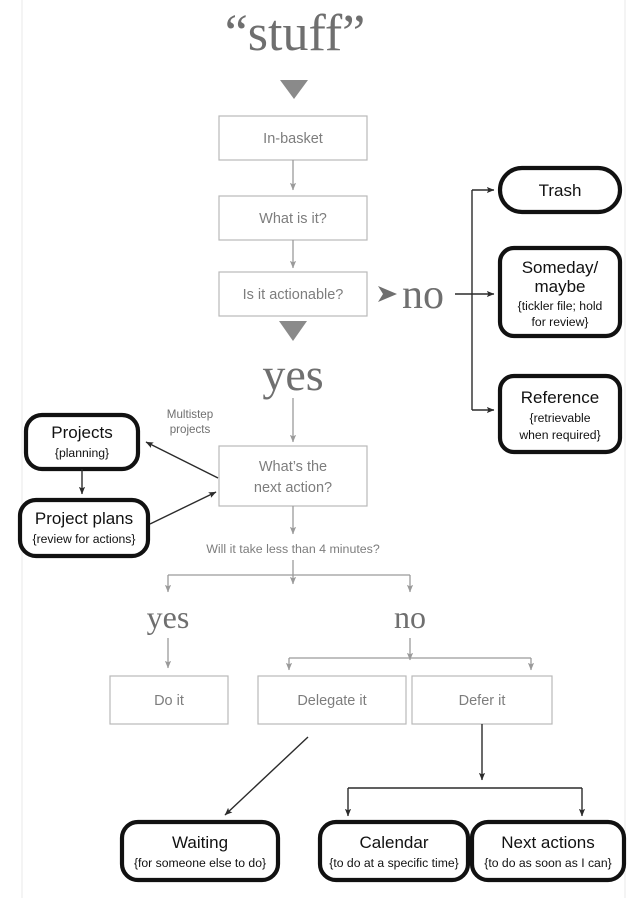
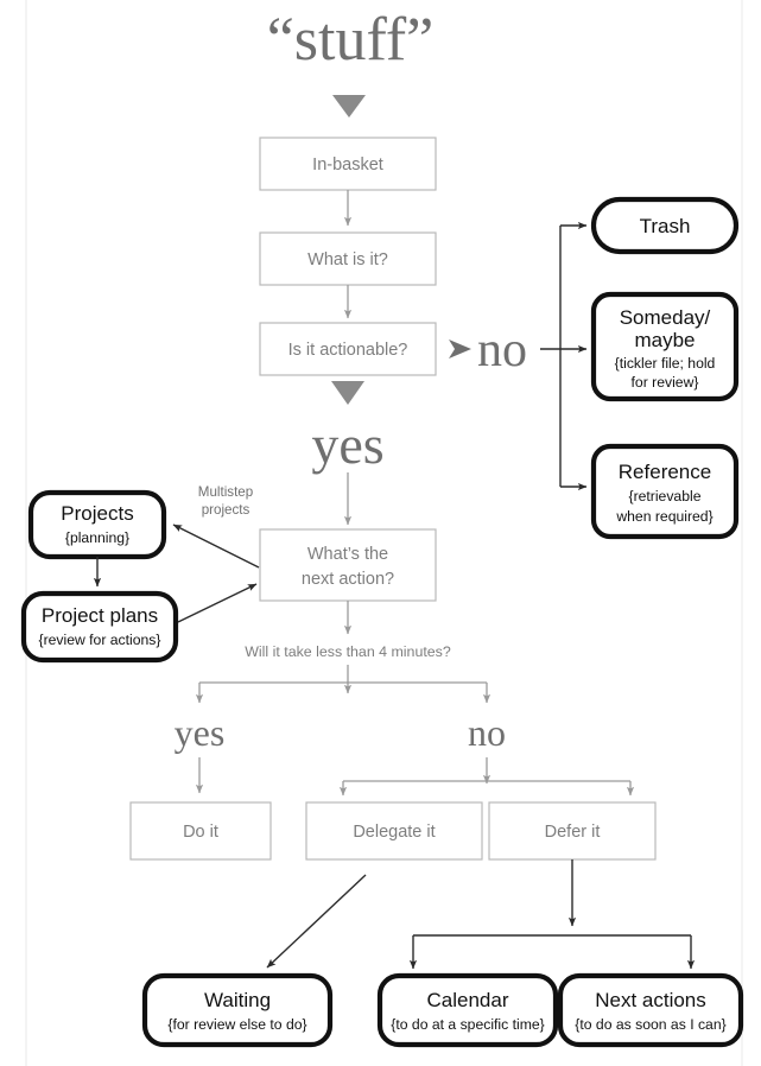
  “stuff”
  In-basket
  What is it?
  Is it actionable?
  no
  Trash
  Someday/
  maybe
  {tickler file; hold
  for review}
  Reference
  {retrievable
  when required}
  yes
  What’s the
  next action?
  Projects
  {planning}
  Project plans
  {review for actions}
  Multistep
  projects
  Will it take less than 4 minutes?
  yes
  no
  Do it
  Delegate it
  Defer it
  Waiting
- {for someone else to do}
+ {for review else to do}
  Calendar
  {to do at a specific time}
  Next actions
  {to do as soon as I can}
